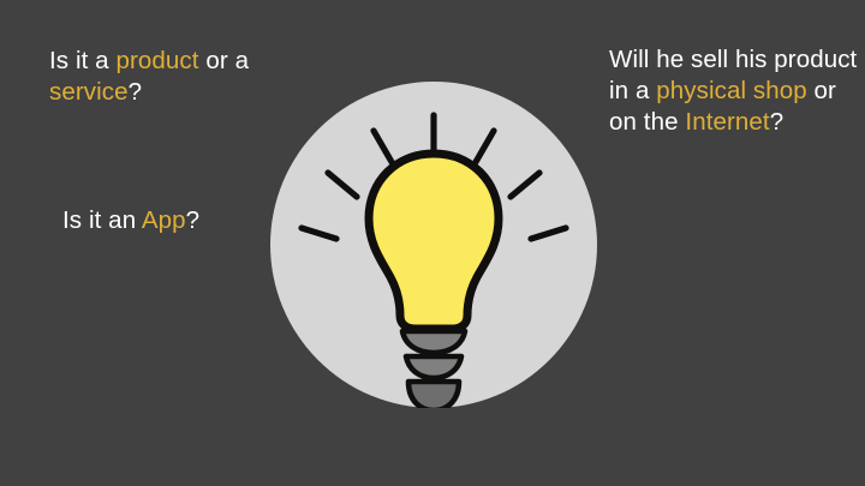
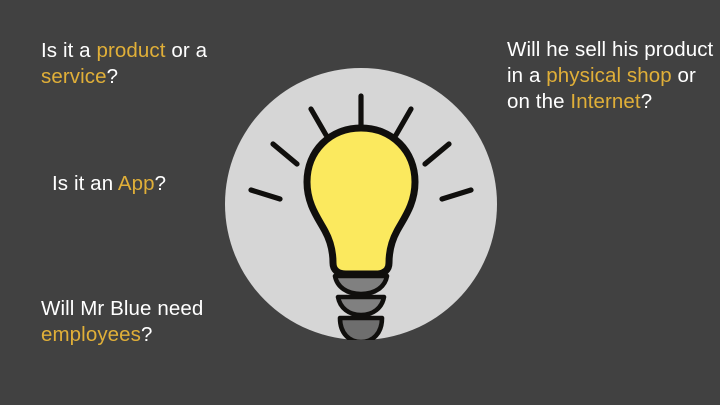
  Is it a product or a service?
  Is it an App?
+ Will Mr Blue need employees?
  Will he sell his product in a physical shop or on the Internet?
